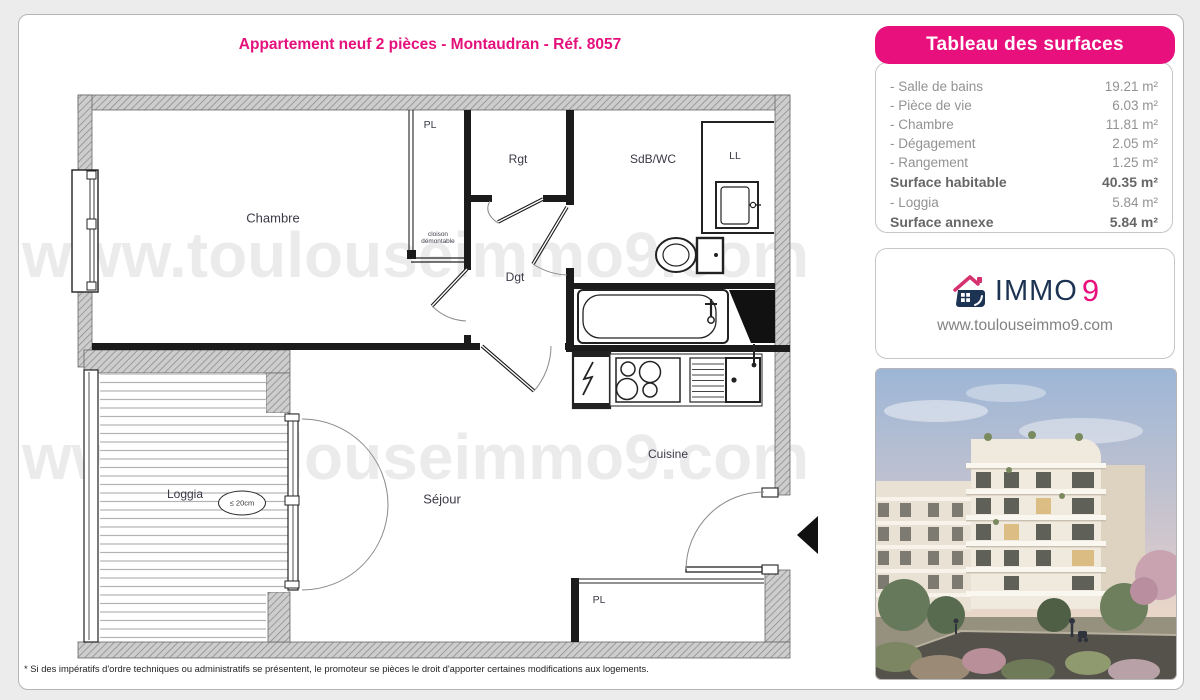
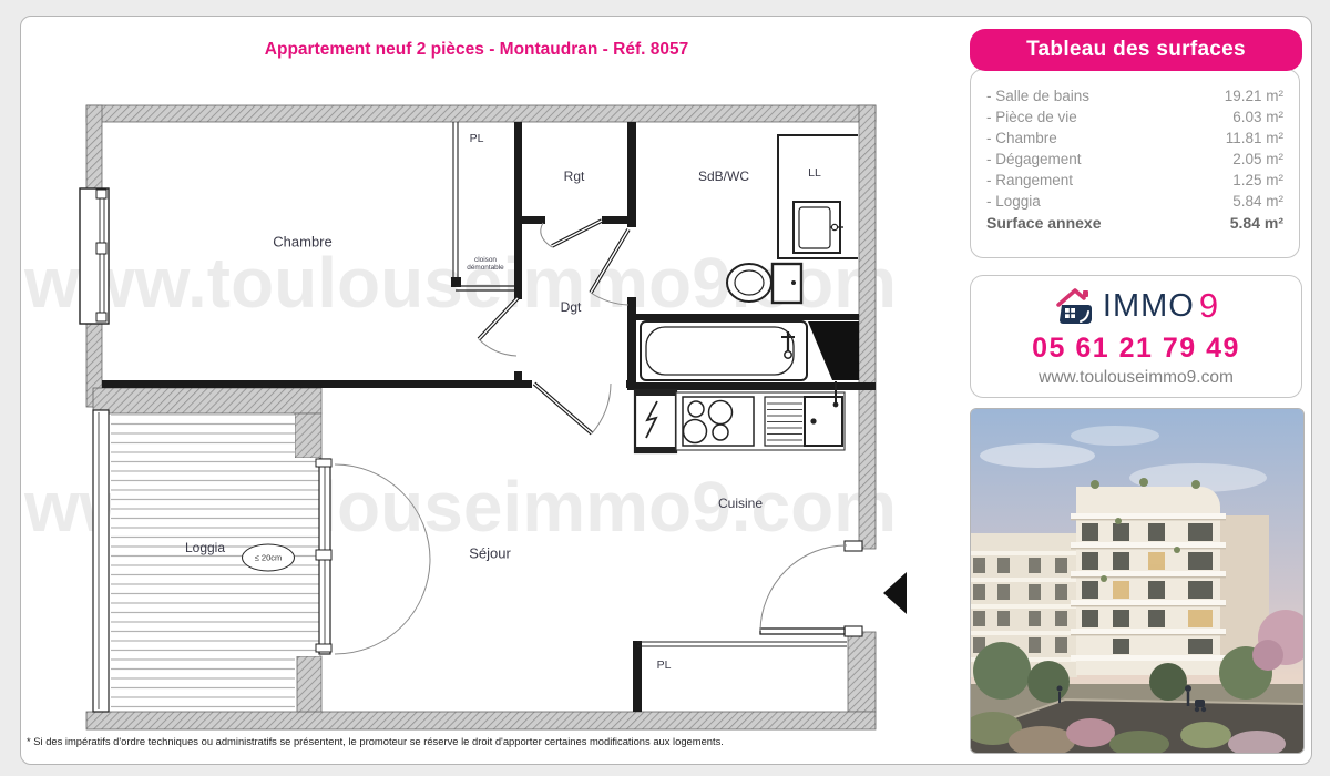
  ww.toulouseimmo9o
  Appartement neuf 2 pièces - Montaudran - Réf. 8057
  Chambre
  PL
  Rgt
  SdB/WC
  LL
  Dgt
  Séjour
  Cuisine
  Loggia
  ≤ 20cm
  PL
- * Si des impératifs d'ordre techniques ou administratifs se présentent, le promoteur se pièces le droit d'apporter certaines modifications aux logements.
+ * Si des impératifs d'ordre techniques ou administratifs se présentent, le promoteur se réserve le droit d'apporter certaines modifications aux logements.
  Tableau des surfaces
  - Salle de bains
  19.21 m²
  - Pièce de vie
  6.03 m²
  - Chambre
  11.81 m²
  - Dégagement
  2.05 m²
  - Rangement
  1.25 m²
- Surface habitable
- 40.35 m²
  - Loggia
  5.84 m²
  Surface annexe
  5.84 m²
  IMMO
  9
+ 05 61 21 79 49
  www.toulouseimmo9.com
